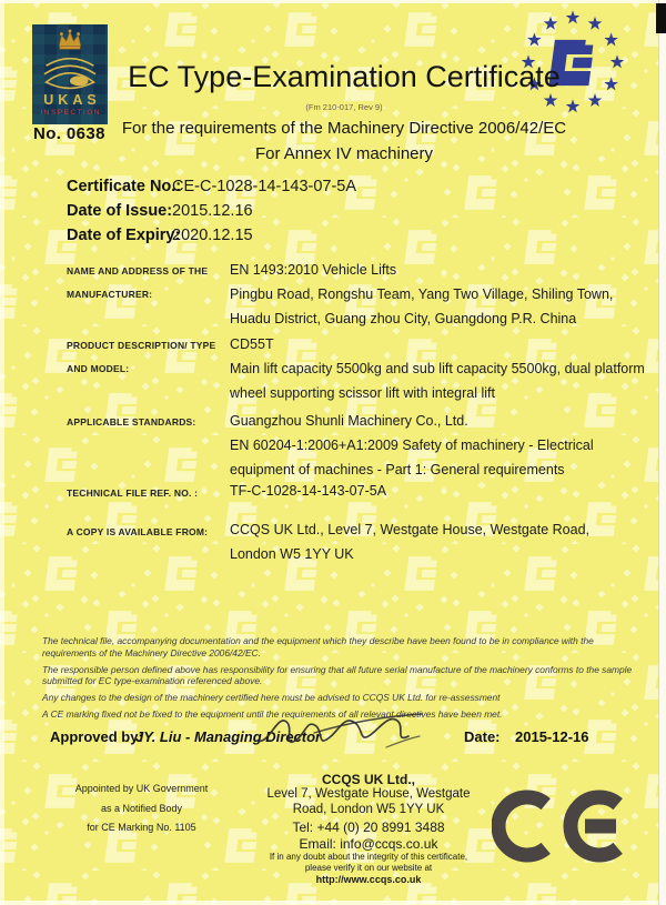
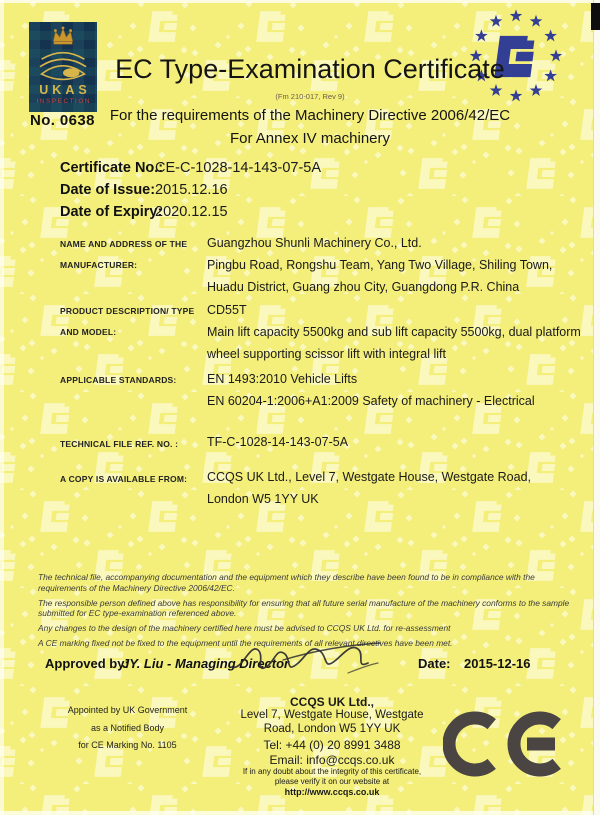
  UKAS
  No. 0638
  EC Type-Examination Certificate
  (Fm 210-017, Rev 9)
  For the requirements of the Machinery Directive 2006/42/EC
  For Annex IV machinery
  Certificate No.:
  CE-C-1028-14-143-07-5A
  Date of Issue:
  2015.12.16
  Date of Expiry:
  2020.12.15
  NAME AND ADDRESS OF THE
  MANUFACTURER:
- EN 1493:2010 Vehicle Lifts
+ Guangzhou Shunli Machinery Co., Ltd.
  Pingbu Road, Rongshu Team, Yang Two Village, Shiling Town,
  Huadu District, Guang zhou City, Guangdong P.R. China
  PRODUCT DESCRIPTION/ TYPE
  AND MODEL:
  CD55T
  Main lift capacity 5500kg and sub lift capacity 5500kg, dual platform
  wheel supporting scissor lift with integral lift
  APPLICABLE STANDARDS:
- Guangzhou Shunli Machinery Co., Ltd.
+ EN 1493:2010 Vehicle Lifts
  EN 60204-1:2006+A1:2009 Safety of machinery - Electrical
- equipment of machines - Part 1: General requirements
  TECHNICAL FILE REF. NO. :
  TF-C-1028-14-143-07-5A
  A COPY IS AVAILABLE FROM:
  CCQS UK Ltd., Level 7, Westgate House, Westgate Road,
  London W5 1YY UK
  The technical file, accompanying documentation and the equipment which they describe have been found to be in compliance with the requirements of the Machinery Directive 2006/42/EC.
  The responsible person defined above has responsibility for ensuring that all future serial manufacture of the machinery conforms to the sample submitted for EC type-examination referenced above.
  Any changes to the design of the machinery certified here must be advised to CCQS UK Ltd. for re-assessment
  A CE marking fixed not be fixed to the equipment until the requirements of all relevant directives have been met.
  Approved by:
  JY. Liu - Managing Dirctor
  Date:
  2015-12-16
  Appointed by UK Government
  as a Notified Body
  for CE Marking No. 1105
  CCQS UK Ltd.,
  Level 7, Westgate House, Westgate
  Road, London W5 1YY UK
  Tel: +44 (0) 20 8991 3488
  Email: info@ccqs.co.uk
  If in any doubt about the integrity of this certificate,
  please verify it on our website at
  http://www.ccqs.co.uk
